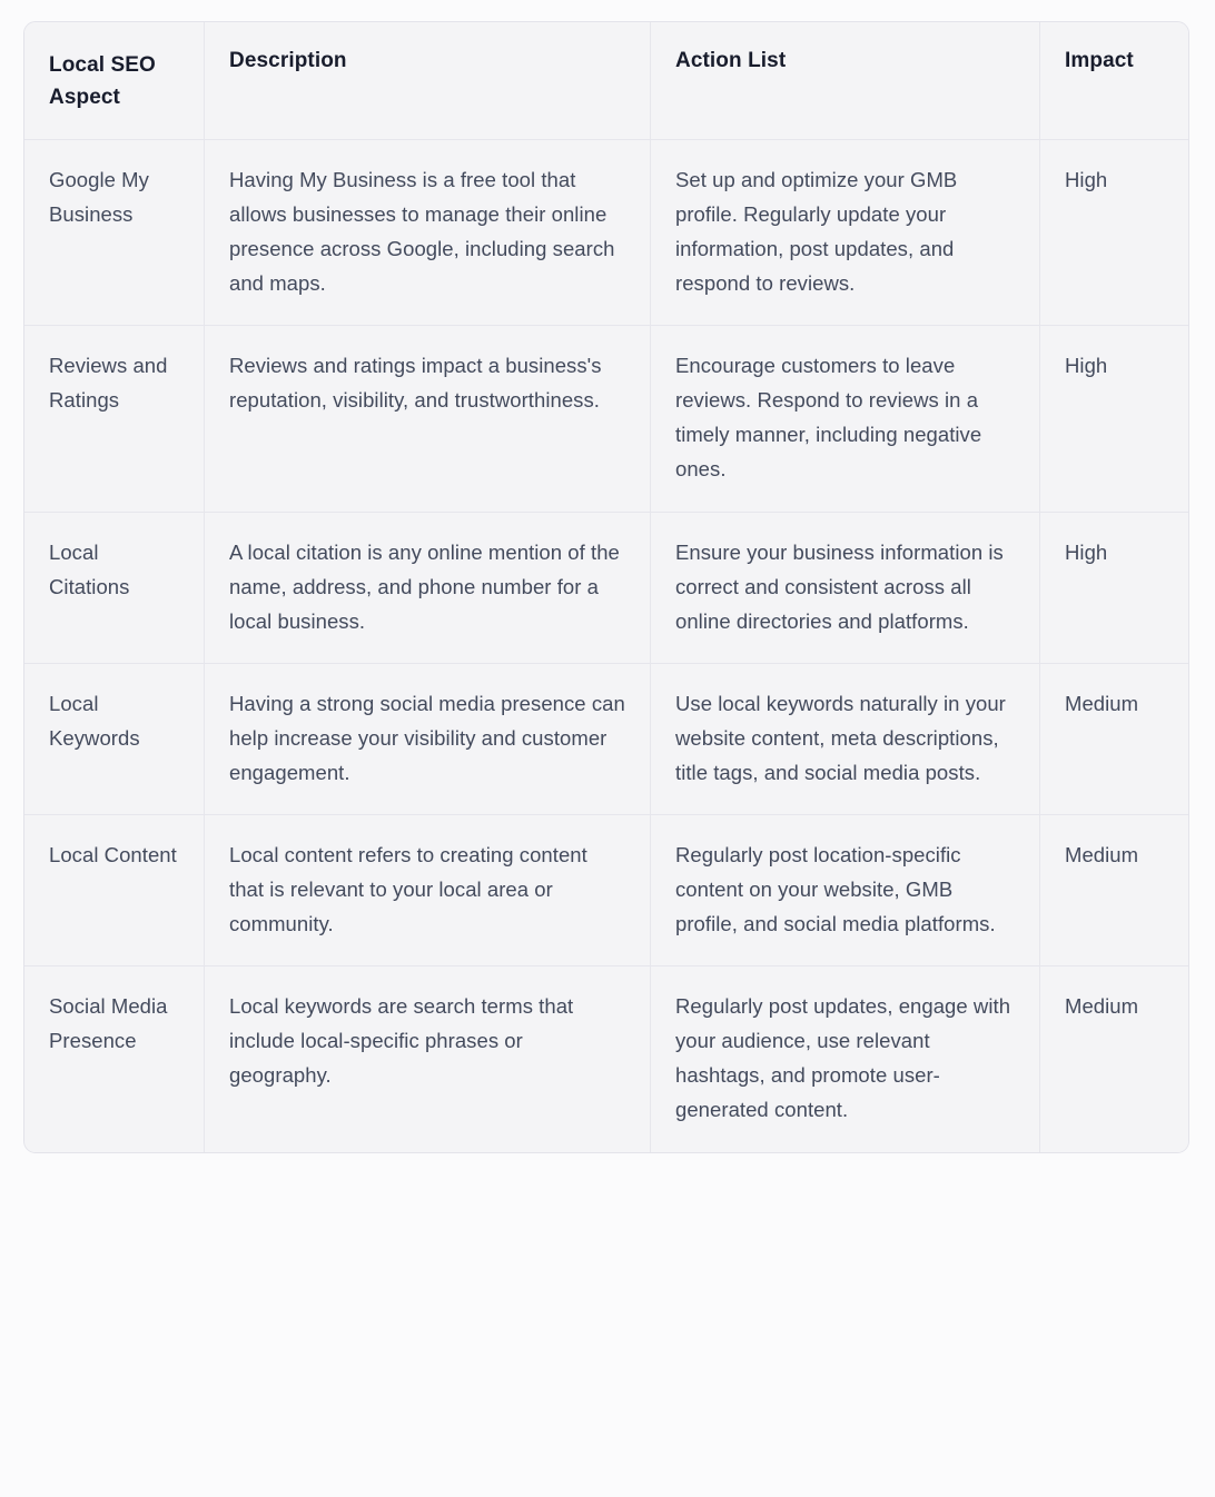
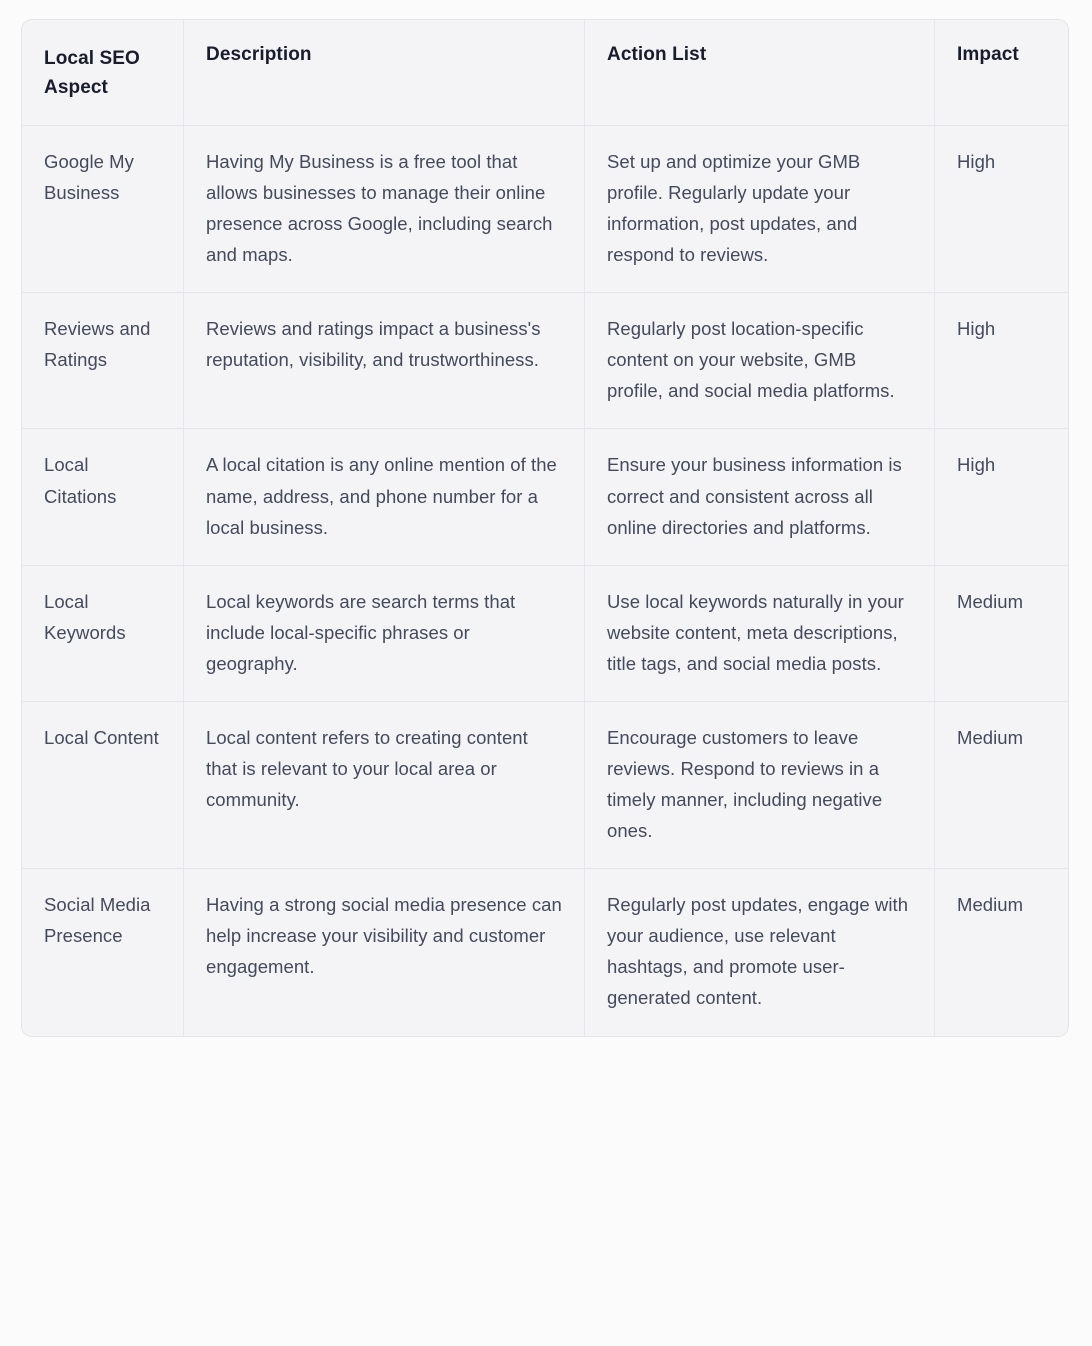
  Local SEO Aspect	Description	Action List	Impact
  Google My Business	Having My Business is a free tool that allows businesses to manage their online presence across Google, including search and maps.	Set up and optimize your GMB profile. Regularly update your information, post updates, and respond to reviews.	High
- Reviews and Ratings	Reviews and ratings impact a business's reputation, visibility, and trustworthiness.	Encourage customers to leave reviews. Respond to reviews in a timely manner, including negative ones.	High
+ Reviews and Ratings	Reviews and ratings impact a business's reputation, visibility, and trustworthiness.	Regularly post location-specific content on your website, GMB profile, and social media platforms.	High
  Local Citations	A local citation is any online mention of the name, address, and phone number for a local business.	Ensure your business information is correct and consistent across all online directories and platforms.	High
- Local Keywords	Having a strong social media presence can help increase your visibility and customer engagement.	Use local keywords naturally in your website content, meta descriptions, title tags, and social media posts.	Medium
+ Local Keywords	Local keywords are search terms that include local-specific phrases or geography.	Use local keywords naturally in your website content, meta descriptions, title tags, and social media posts.	Medium
- Local Content	Local content refers to creating content that is relevant to your local area or community.	Regularly post location-specific content on your website, GMB profile, and social media platforms.	Medium
+ Local Content	Local content refers to creating content that is relevant to your local area or community.	Encourage customers to leave reviews. Respond to reviews in a timely manner, including negative ones.	Medium
- Social Media Presence	Local keywords are search terms that include local-specific phrases or geography.	Regularly post updates, engage with your audience, use relevant hashtags, and promote user-generated content.	Medium
+ Social Media Presence	Having a strong social media presence can help increase your visibility and customer engagement.	Regularly post updates, engage with your audience, use relevant hashtags, and promote user-generated content.	Medium
